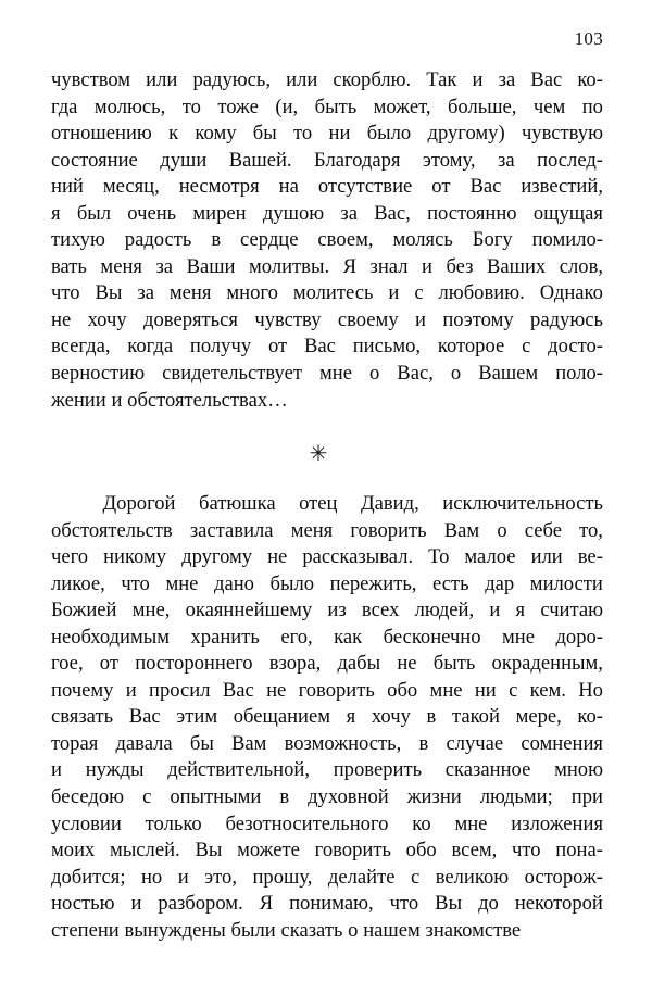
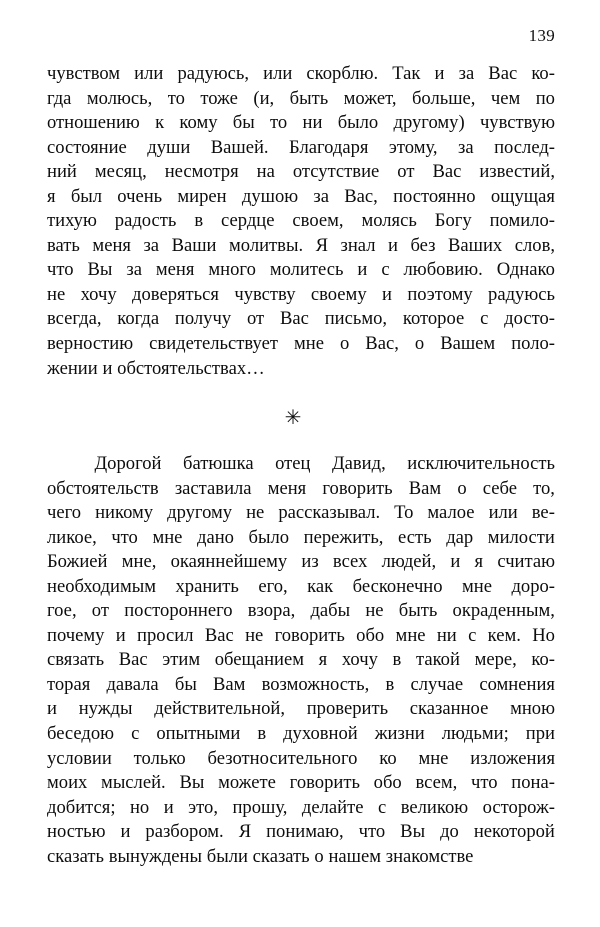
- 103
+ 139
  чувством
  или
  радуюсь,
  или
  скорблю.
  Так
  и
  за
  Вас
  ко-
  гда
  молюсь,
  то
  тоже
  (и,
  быть
  может,
  больше,
  чем
  по
  отношению
  к
  кому
  бы
  то
  ни
  было
  другому)
  чувствую
  состояние
  души
  Вашей.
  Благодаря
  этому,
  за
  послед-
  ний
  месяц,
  несмотря
  на
  отсутствие
  от
  Вас
  известий,
  я
  был
  очень
  мирен
  душою
  за
  Вас,
  постоянно
  ощущая
  тихую
  радость
  в
  сердце
  своем,
  молясь
  Богу
  помило-
  вать
  меня
  за
  Ваши
  молитвы.
  Я
  знал
  и
  без
  Ваших
  слов,
  что
  Вы
  за
  меня
  много
  молитесь
  и
  с
  любовию.
  Однако
  не
  хочу
  доверяться
  чувству
  своему
  и
  поэтому
  радуюсь
  всегда,
  когда
  получу
  от
  Вас
  письмо,
  которое
  с
  досто-
  верностию
  свидетельствует
  мне
  о
  Вас,
  о
  Вашем
  поло-
  жении и обстоятельствах…
  ✳
  Дорогой
  батюшка
  отец
  Давид,
  исключительность
  обстоятельств
  заставила
  меня
  говорить
  Вам
  о
  себе
  то,
  чего
  никому
  другому
  не
  рассказывал.
  То
  малое
  или
  ве-
  ликое,
  что
  мне
  дано
  было
  пережить,
  есть
  дар
  милости
  Божией
  мне,
  окаяннейшему
  из
  всех
  людей,
  и
  я
  считаю
  необходимым
  хранить
  его,
  как
  бесконечно
  мне
  доро-
  гое,
  от
  постороннего
  взора,
  дабы
  не
  быть
  окраденным,
  почему
  и
  просил
  Вас
  не
  говорить
  обо
  мне
  ни
  с
  кем.
  Но
  связать
  Вас
  этим
  обещанием
  я
  хочу
  в
  такой
  мере,
  ко-
  торая
  давала
  бы
  Вам
  возможность,
  в
  случае
  сомнения
  и
  нужды
  действительной,
  проверить
  сказанное
  мною
  беседою
  с
  опытными
  в
  духовной
  жизни
  людьми;
  при
  условии
  только
  безотносительного
  ко
  мне
  изложения
  моих
  мыслей.
  Вы
  можете
  говорить
  обо
  всем,
  что
  пона-
  добится;
  но
  и
  это,
  прошу,
  делайте
  с
  великою
  осторож-
  ностью
  и
  разбором.
  Я
  понимаю,
  что
  Вы
  до
  некоторой
- степени вынуждены были сказать о нашем знакомстве
+ сказать вынуждены были сказать о нашем знакомстве
